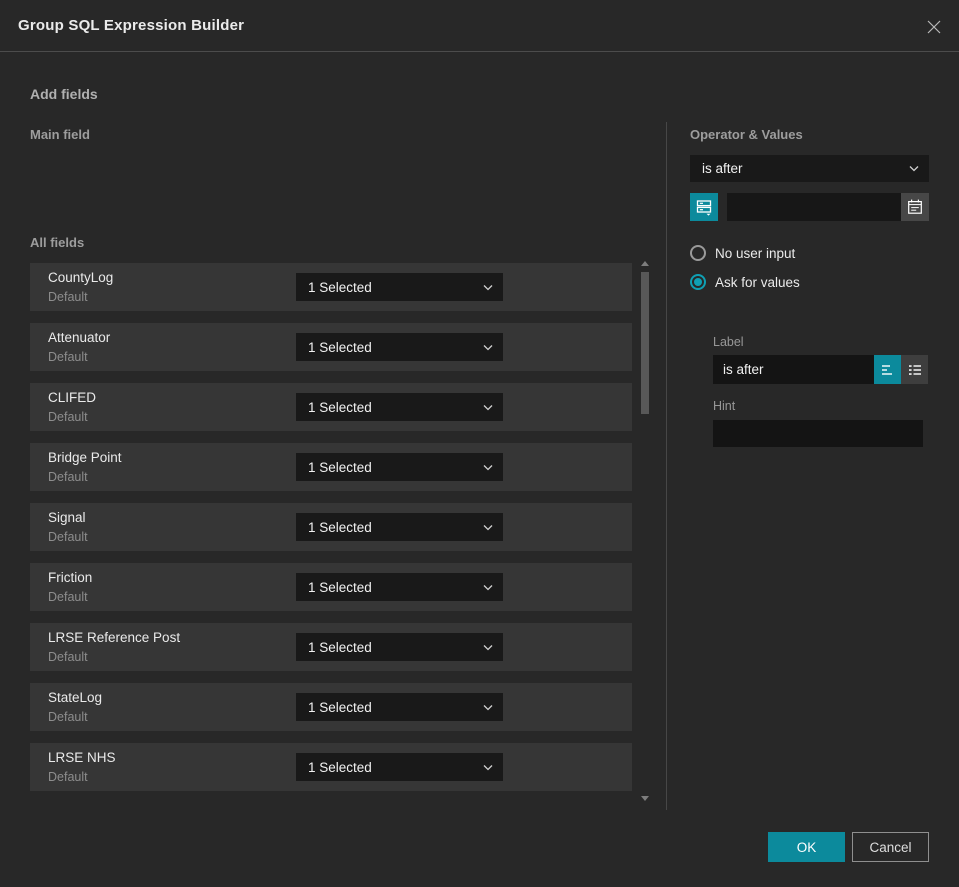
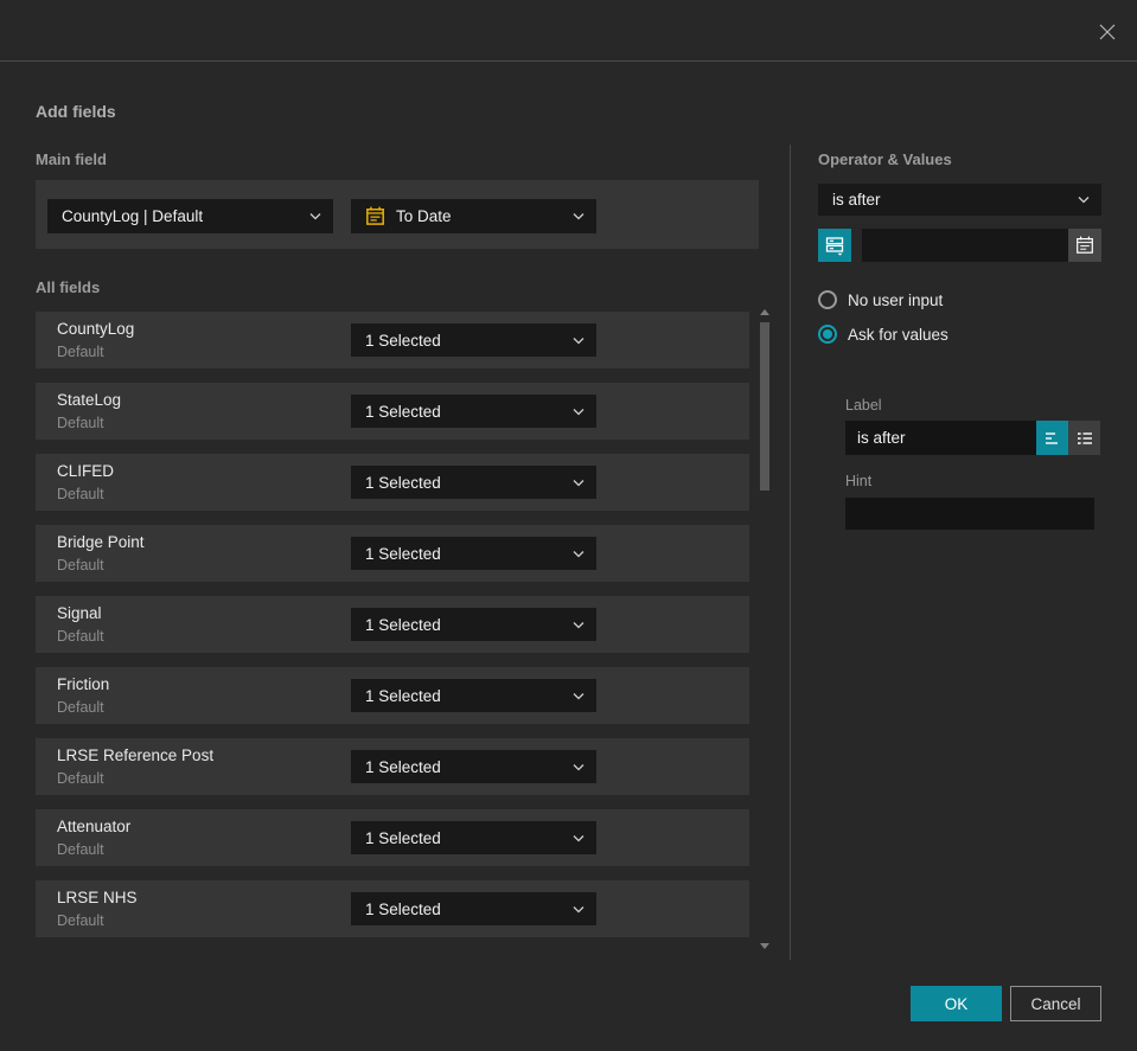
- Group SQL Expression Builder
  Add fields
  Main field
+ CountyLog | Default
+ To Date
  All fields
  CountyLog
  Default
  1 Selected
- Attenuator
+ StateLog
  Default
  1 Selected
  CLIFED
  Default
  1 Selected
  Bridge Point
  Default
  1 Selected
  Signal
  Default
  1 Selected
  Friction
  Default
  1 Selected
  LRSE Reference Post
  Default
  1 Selected
- StateLog
+ Attenuator
  Default
  1 Selected
  LRSE NHS
  Default
  1 Selected
  Operator & Values
  is after
  No user input
  Ask for values
  Label
  is after
  Hint
  OK
  Cancel
